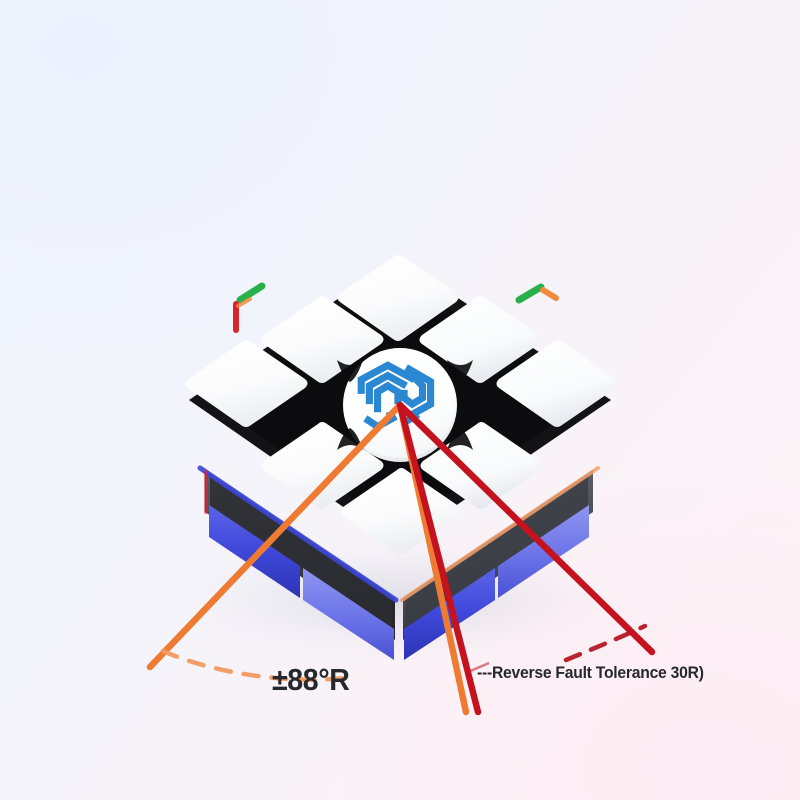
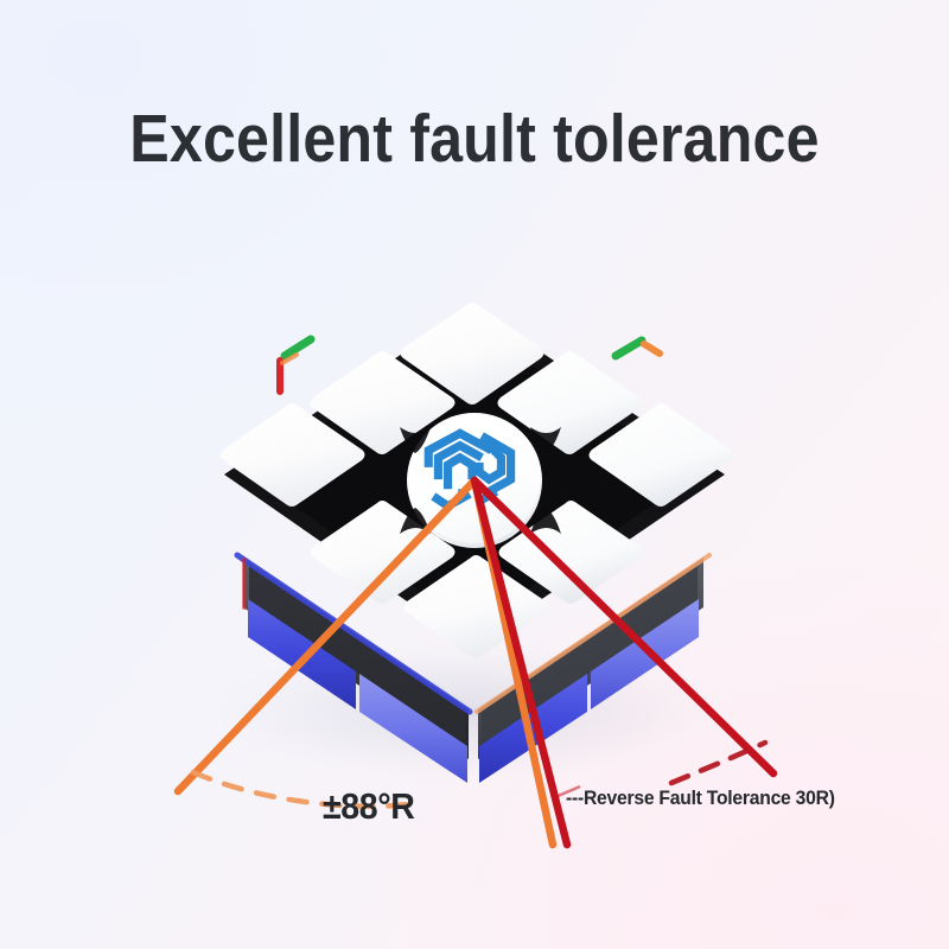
+ Excellent fault tolerance
  ±88°R
  ---Reverse Fault Tolerance 30R)
